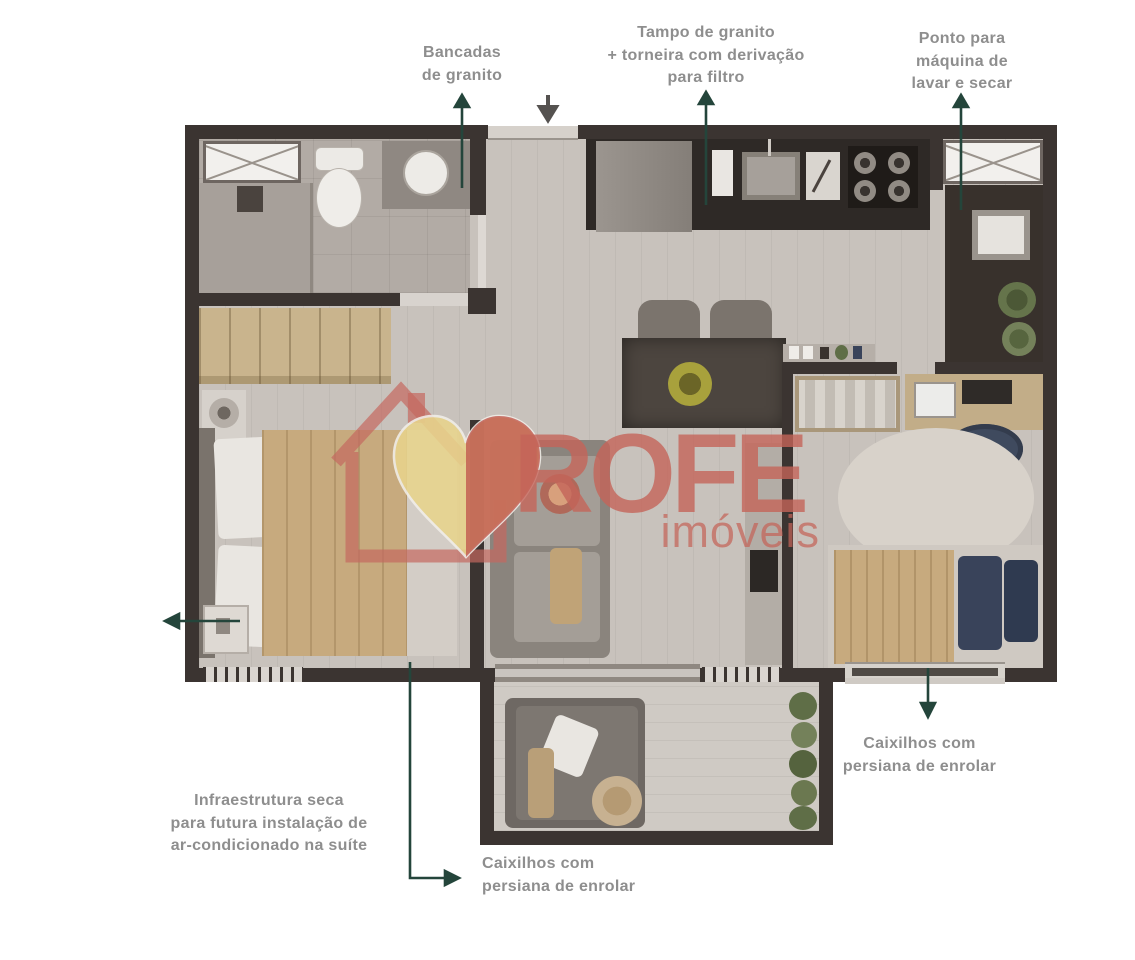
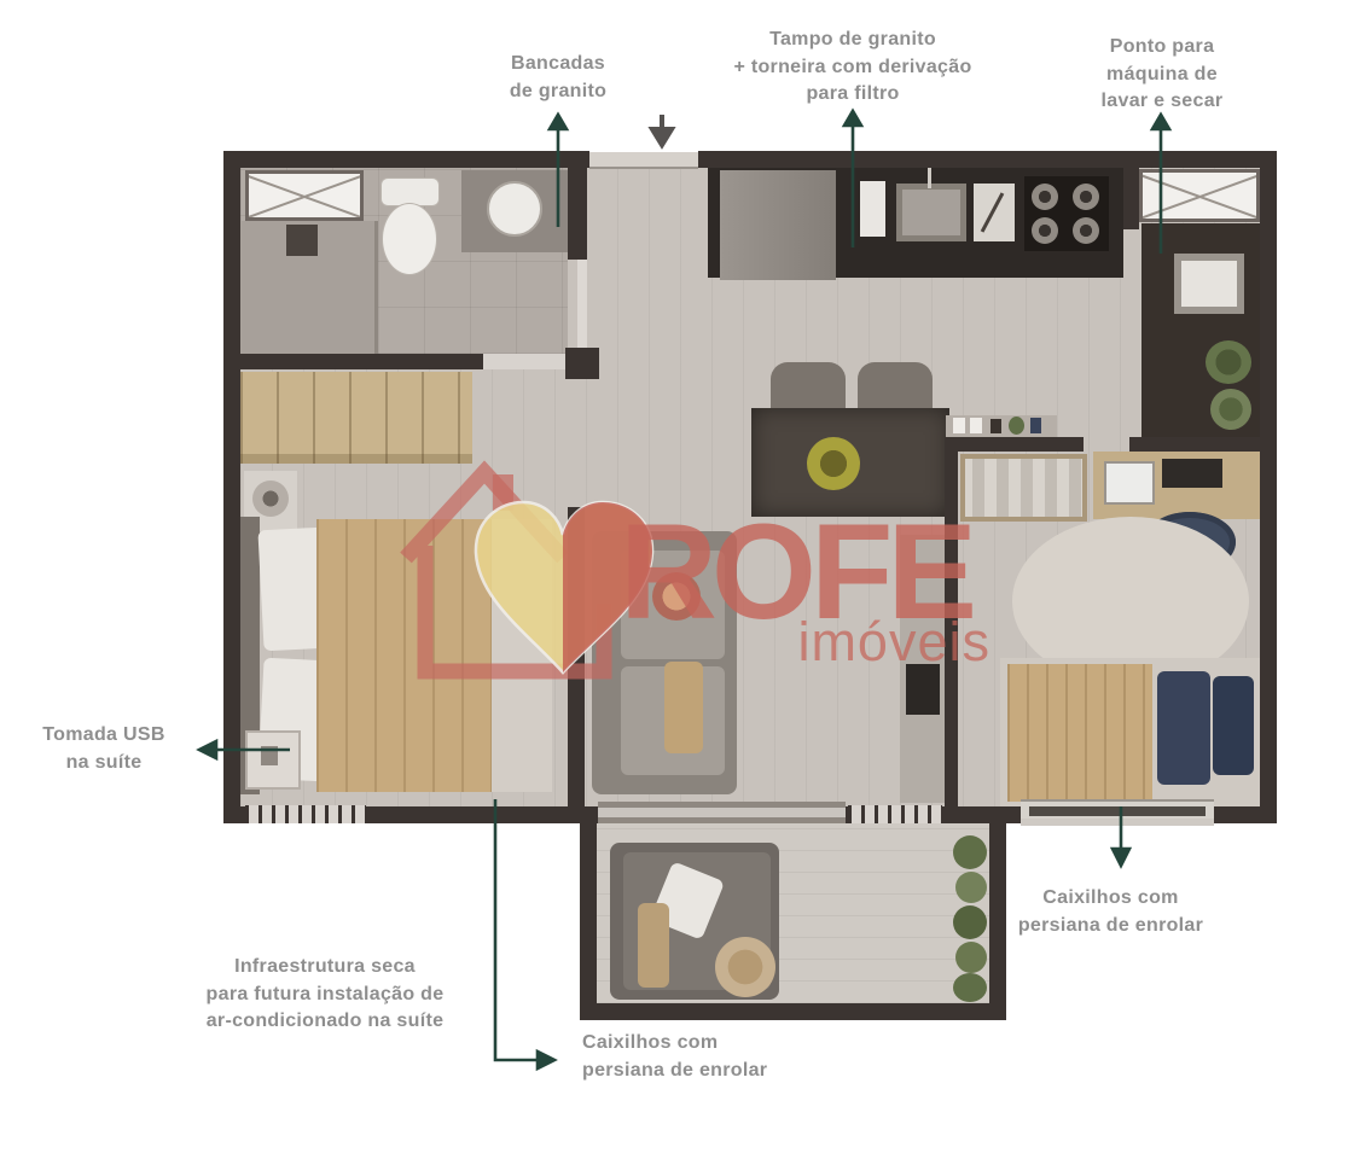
  ROFE
  imóveis
  Bancadas
  de granito
  Tampo de granito
  + torneira com derivação
  para filtro
  Ponto para
  máquina de
  lavar e secar
+ Tomada USB
+ na suíte
  Infraestrutura seca
  para futura instalação de
  ar-condicionado na suíte
  Caixilhos com
  persiana de enrolar
  Caixilhos com
  persiana de enrolar
